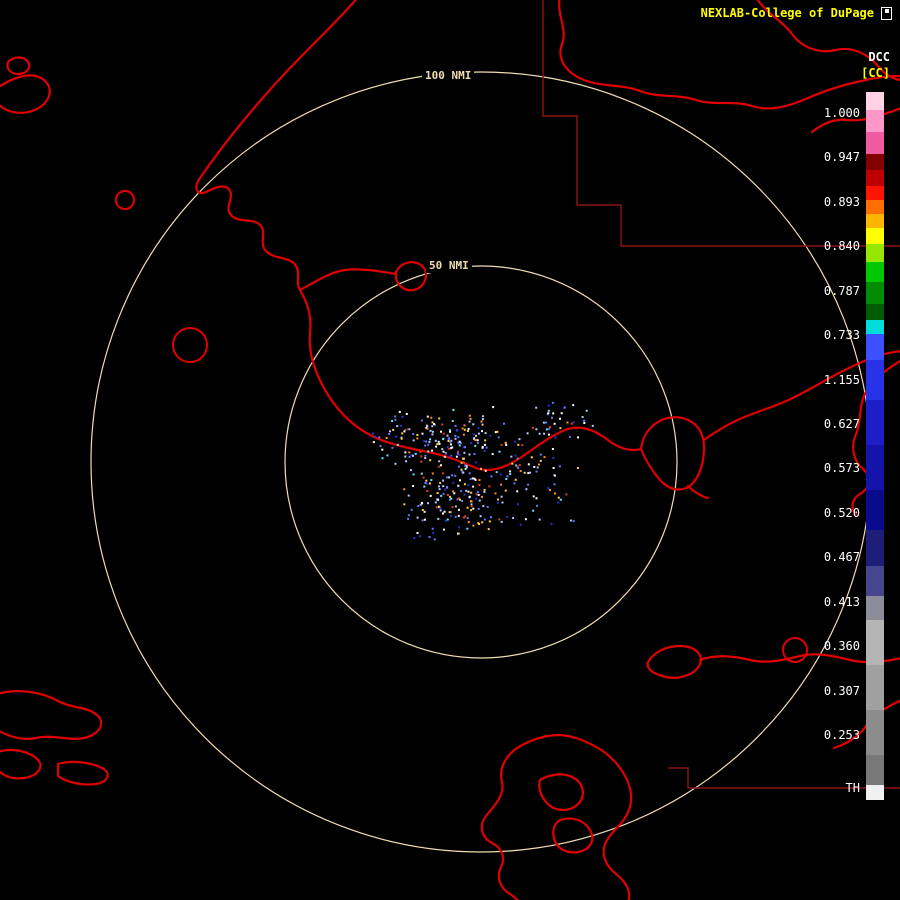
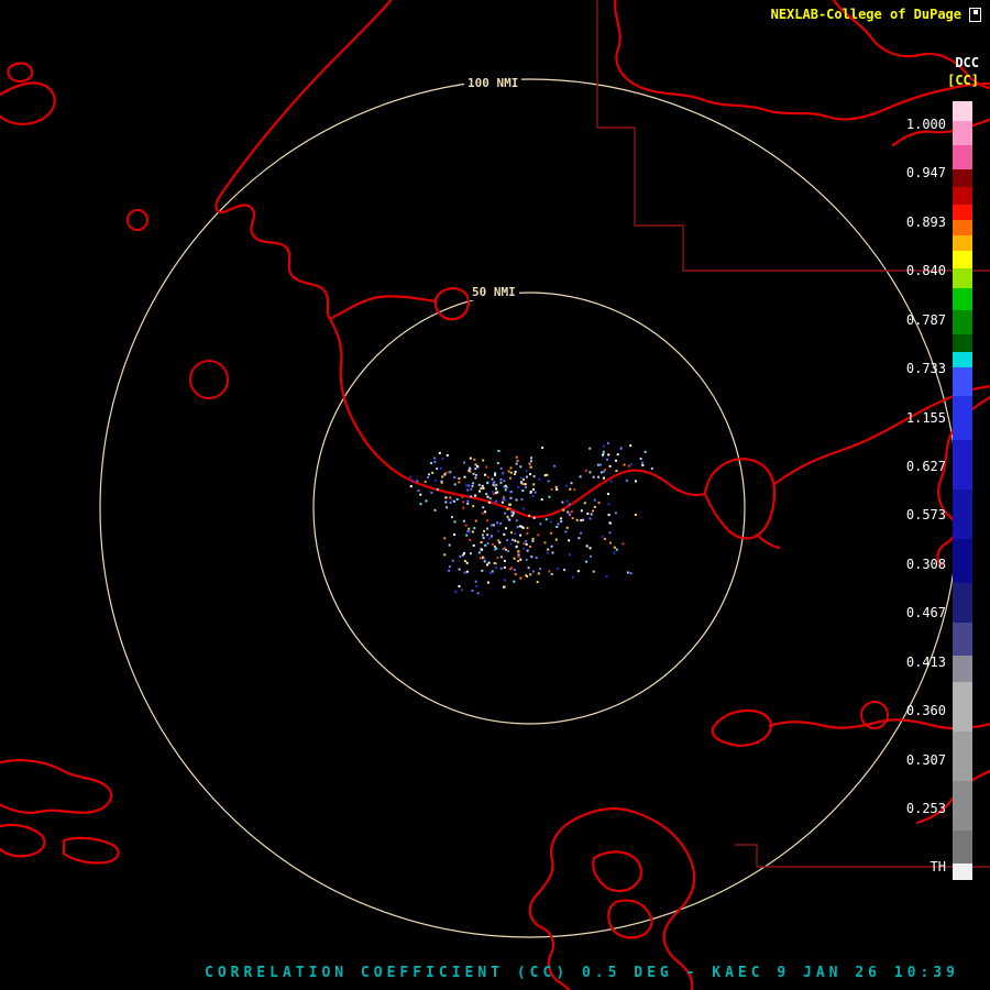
  100 NMI
  50 NMI
  NEXLAB-College of DuPage
  DCC
  [CC]
  1.000
  0.947
  0.893
  0.840
  0.787
  0.733
  1.155
  0.627
  0.573
- 0.520
+ 0.308
  0.467
  0.413
  0.360
  0.307
  0.253
  TH
+ CORRELATION COEFFICIENT (CC) 0.5 DEG - KAEC 9 JAN 26 10:39
